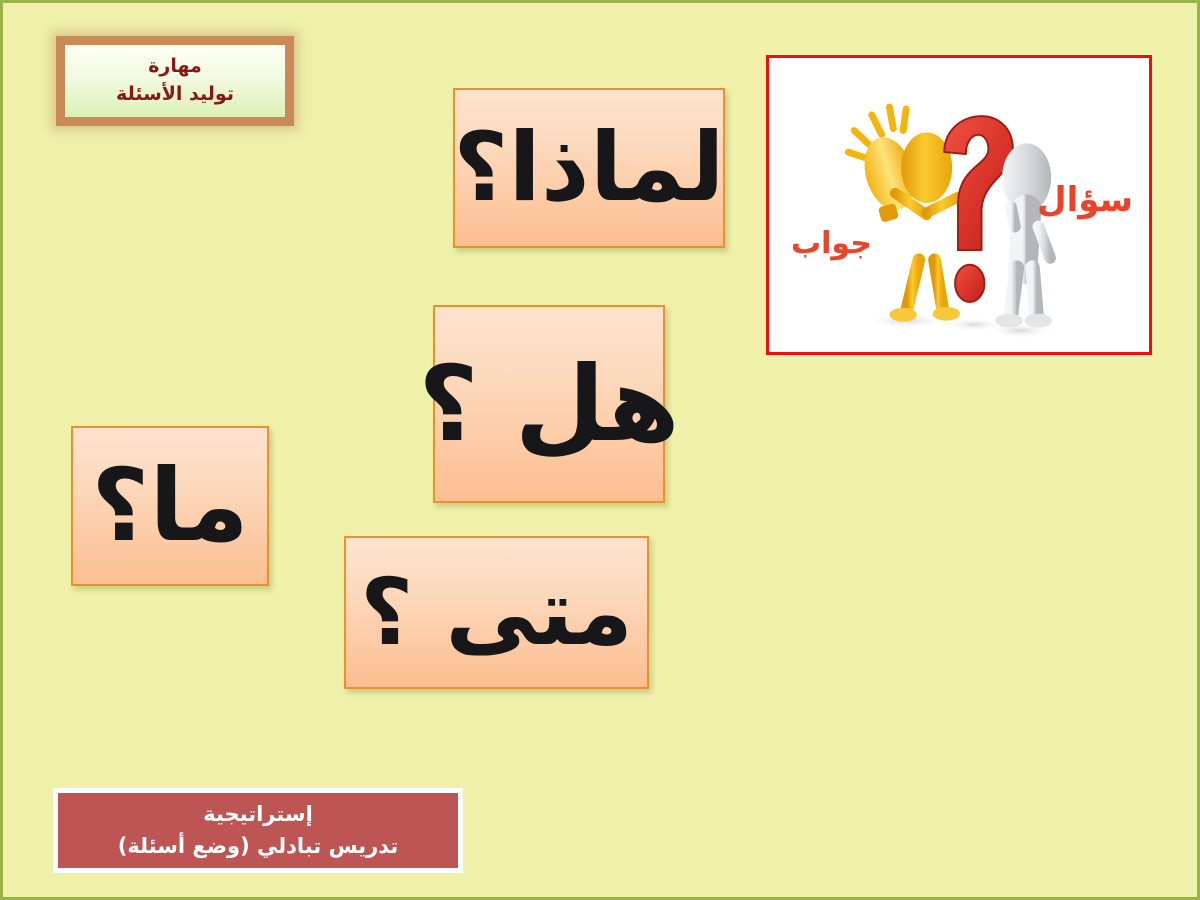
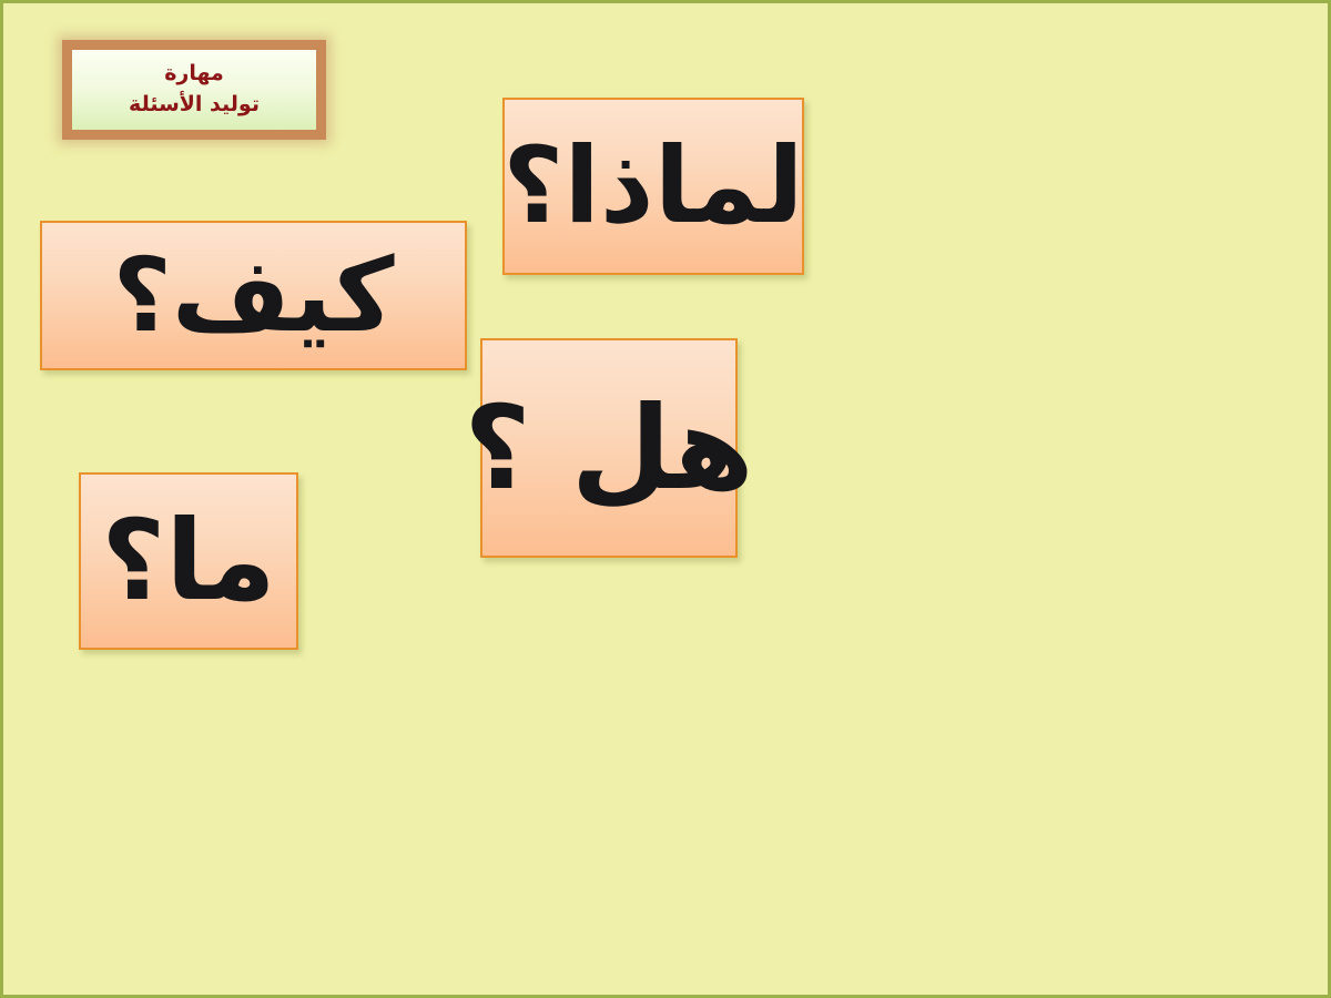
  مهارة
  توليد الأسئلة
  لماذا؟
+ كيف؟
  هل ؟
  ما؟
- متى ؟
- جواب
- سؤال
- إستراتيجية
- تدريس تبادلي (وضع أسئلة)
